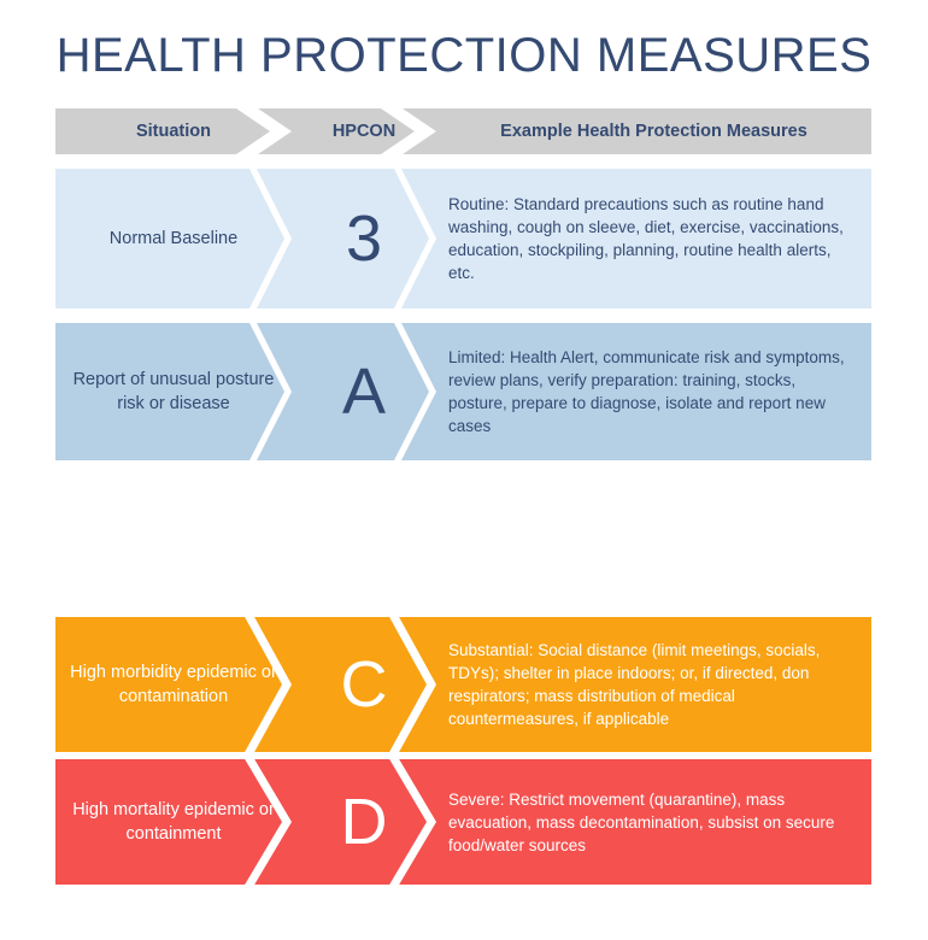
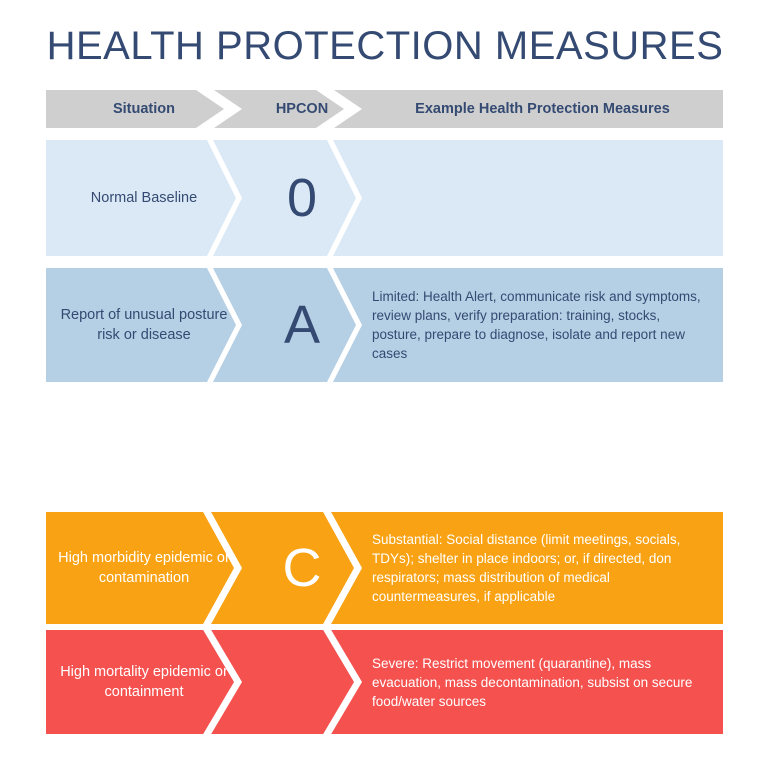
  HEALTH PROTECTION MEASURES
  Situation
  HPCON
  Example Health Protection Measures
  Normal Baseline
- 3
+ 0
- Routine: Standard precautions such as routine hand washing, cough on sleeve, diet, exercise, vaccinations, education, stockpiling, planning, routine health alerts, etc.
  Report of unusual posture risk or disease
  A
  Limited: Health Alert, communicate risk and symptoms, review plans, verify preparation: training, stocks, posture, prepare to diagnose, isolate and report new cases
  High morbidity epidemic or contamination
  C
  Substantial: Social distance (limit meetings, socials, TDYs); shelter in place indoors; or, if directed, don respirators; mass distribution of medical countermeasures, if applicable
  High mortality epidemic or containment
- D
  Severe: Restrict movement (quarantine), mass evacuation, mass decontamination, subsist on secure food/water sources
